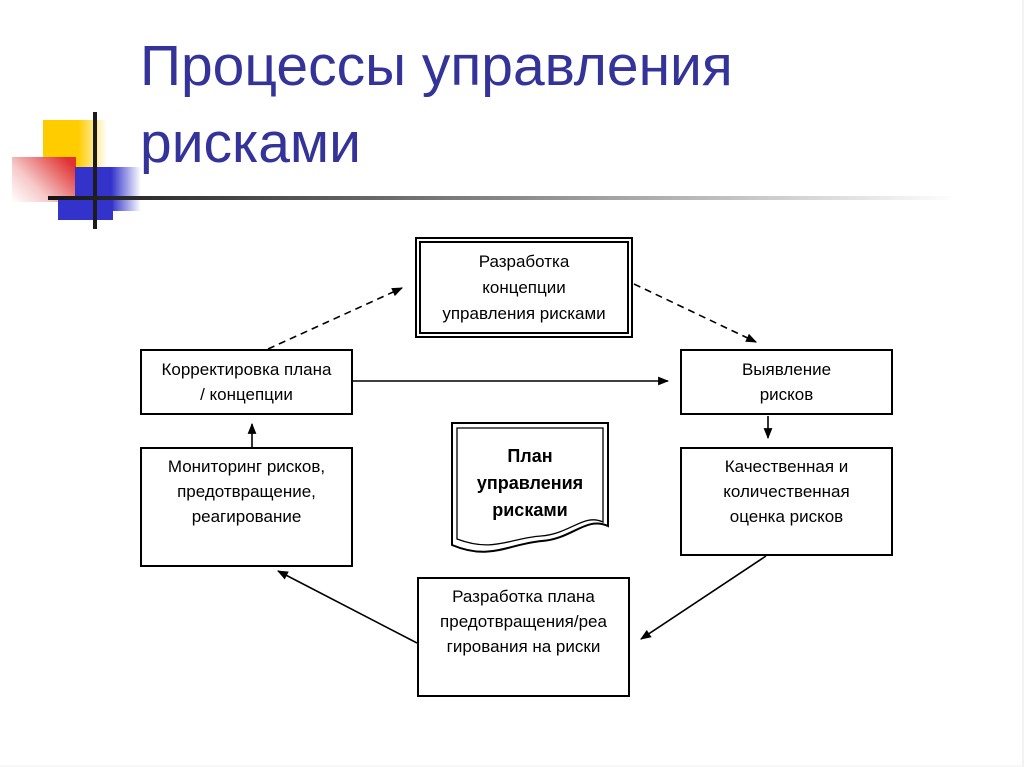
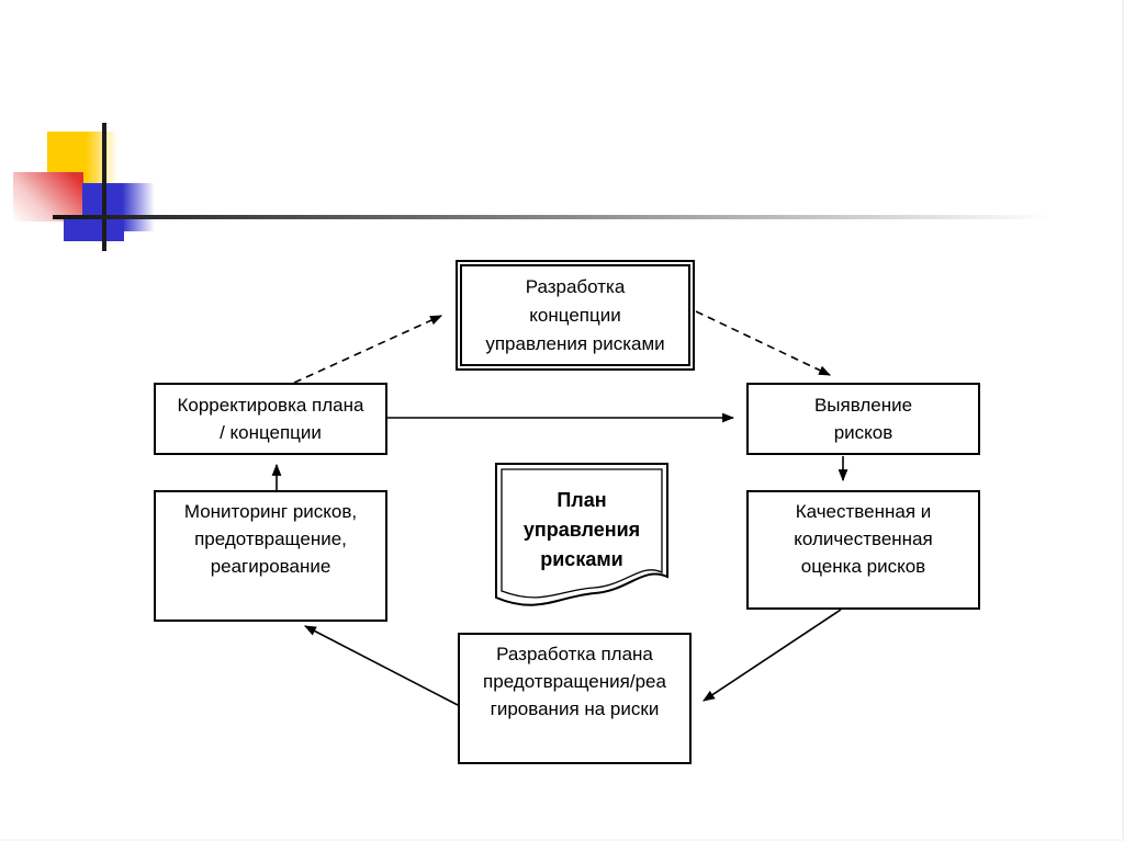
- Процессы управления рисками
  Разработка
  концепции
  управления рисками
  Корректировка плана
  / концепции
  Выявление
  рисков
  Качественная и
  количественная
  оценка рисков
  Мониторинг рисков,
  предотвращение,
  реагирование
  Разработка плана
  предотвращения/реа
  гирования на риски
  План
  управления
  рисками
